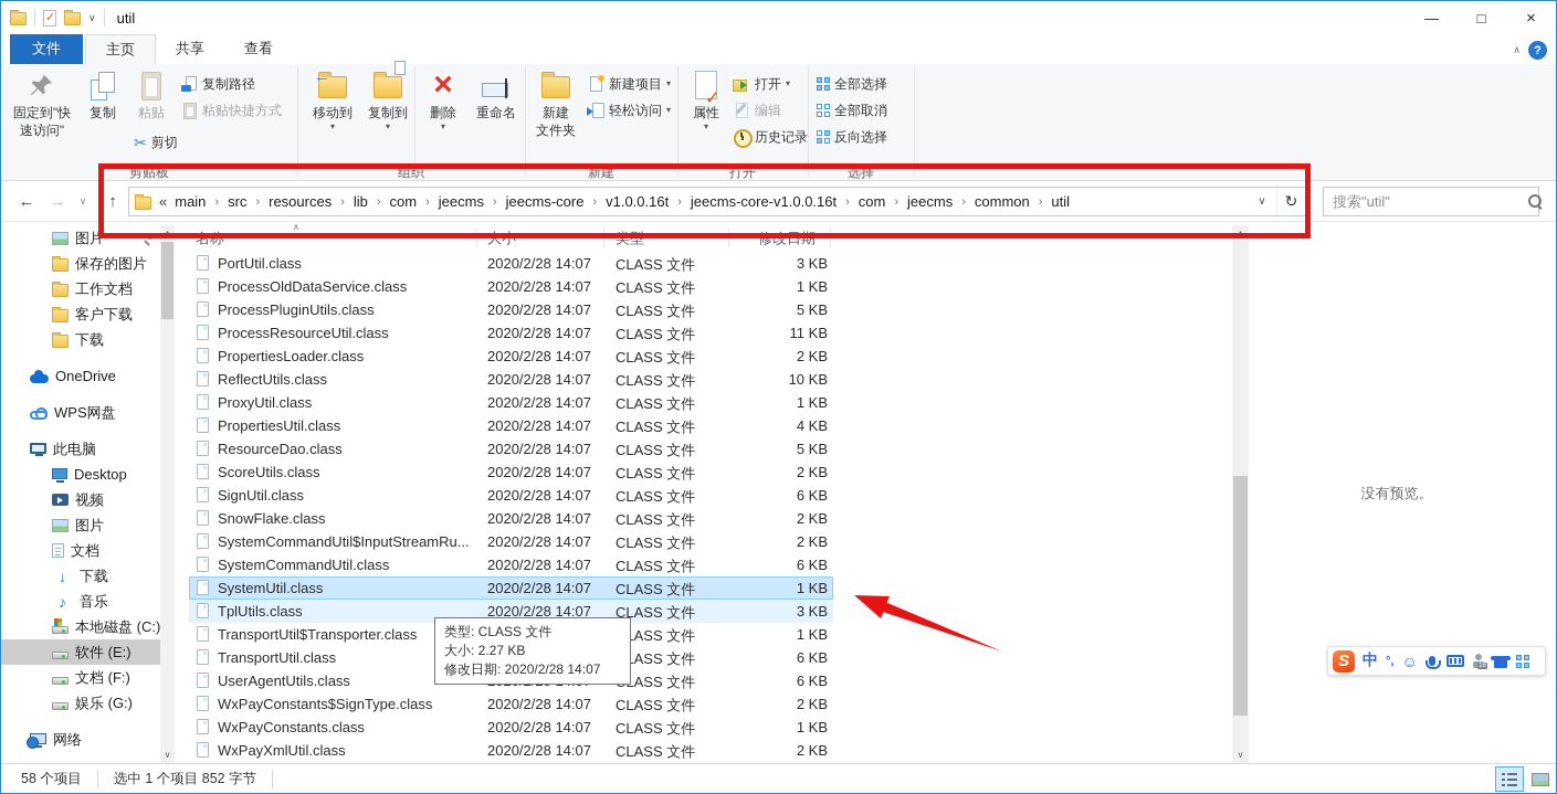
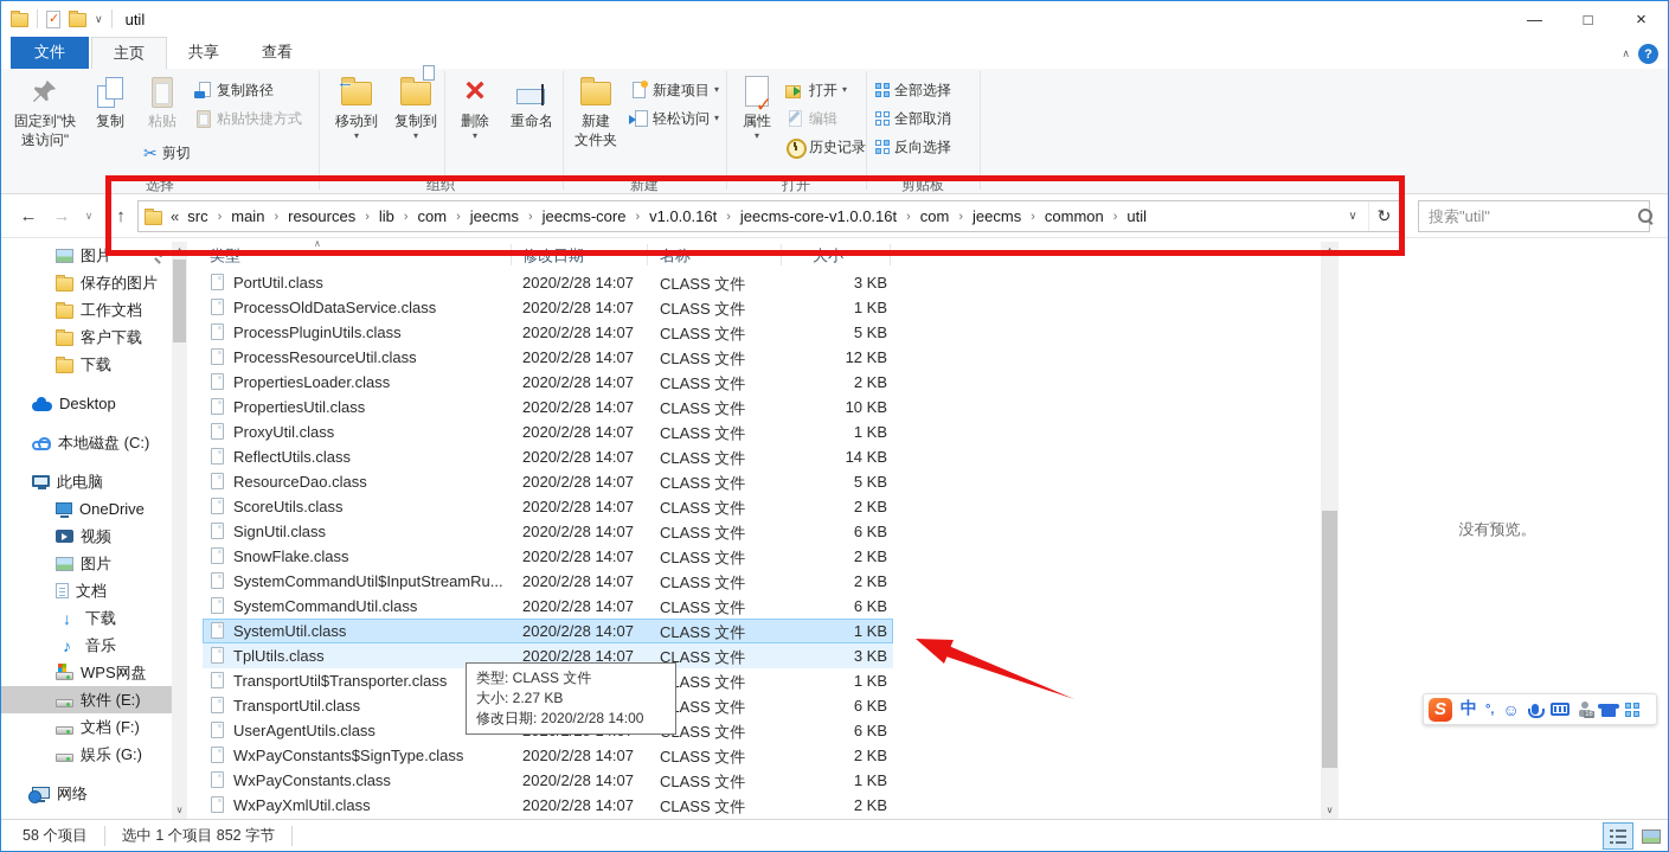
  ✓
  ∨
  util
  —
  □
  ×
  文件
  主页
  共享
  查看
  ∧
  ?
  固定到"快
  速访问"
  复制
  粘贴
  ✂
  剪切
  复制路径
  粘贴快捷方式
  ←
  移动到
  ▾
  复制到
  ▾
  ×
  删除
  ▾
  重命名
  新建
  文件夹
  新建项目
  ▾
  轻松访问
  ▾
  ✓
  属性
  ▾
  打开
  ▾
  编辑
  历史记录
  全部选择
  全部取消
  反向选择
- 剪贴板
+ 选择
  组织
  新建
  打开
- 选择
+ 剪贴板
  ←
  →
  ∨
  ↑
  «
- main
+ src
  ›
- src
+ main
  ›
  resources
  ›
  lib
  ›
  com
  ›
  jeecms
  ›
  jeecms-core
  ›
  v1.0.0.16t
  ›
  jeecms-core-v1.0.0.16t
  ›
  com
  ›
  jeecms
  ›
  common
  ›
  util
  ∨
  ↻
  搜索"util"
  图片
  保存的图片
  工作文档
  客户下载
  下载
- OneDrive
+ Desktop
- WPS网盘
+ 本地磁盘 (C:)
  此电脑
- Desktop
+ OneDrive
  视频
  图片
  文档
  下载
  音乐
- 本地磁盘 (C:)
+ WPS网盘
  软件 (E:)
  文档 (F:)
  娱乐 (G:)
  网络
  ∧
  ∨
- 名称
+ 类型
- 大小
+ 修改日期
- 类型
+ 名称
- 修改日期
+ 大小
  ∧
  PortUtil.class
  2020/2/28 14:07
  CLASS 文件
  3 KB
  ProcessOldDataService.class
  2020/2/28 14:07
  CLASS 文件
  1 KB
  ProcessPluginUtils.class
  2020/2/28 14:07
  CLASS 文件
  5 KB
  ProcessResourceUtil.class
  2020/2/28 14:07
  CLASS 文件
- 11 KB
+ 12 KB
  PropertiesLoader.class
  2020/2/28 14:07
  CLASS 文件
  2 KB
- ReflectUtils.class
+ PropertiesUtil.class
  2020/2/28 14:07
  CLASS 文件
  10 KB
  ProxyUtil.class
  2020/2/28 14:07
  CLASS 文件
  1 KB
- PropertiesUtil.class
+ ReflectUtils.class
  2020/2/28 14:07
  CLASS 文件
- 4 KB
+ 14 KB
  ResourceDao.class
  2020/2/28 14:07
  CLASS 文件
  5 KB
  ScoreUtils.class
  2020/2/28 14:07
  CLASS 文件
  2 KB
  SignUtil.class
  2020/2/28 14:07
  CLASS 文件
  6 KB
  SnowFlake.class
  2020/2/28 14:07
  CLASS 文件
  2 KB
  SystemCommandUtil$InputStreamRu...
  2020/2/28 14:07
  CLASS 文件
  2 KB
  SystemCommandUtil.class
  2020/2/28 14:07
  CLASS 文件
  6 KB
  SystemUtil.class
  2020/2/28 14:07
  CLASS 文件
  1 KB
  TplUtils.class
  2020/2/28 14:07
  CLASS 文件
  3 KB
  TransportUtil$Transporter.class
  ASS 文件
  1 KB
  TransportUtil.class
  ASS 文件
  6 KB
  UserAgentUtils.class
  ASS 文件
  6 KB
  WxPayConstants$SignType.class
  2020/2/28 14:07
  CLASS 文件
  2 KB
  WxPayConstants.class
  2020/2/28 14:07
  CLASS 文件
  1 KB
  WxPayXmlUtil.class
  2020/2/28 14:07
  CLASS 文件
  2 KB
  ∧
  ∨
  类型: CLASS 文件
  大小: 2.27 KB
- 修改日期: 2020/2/28 14:07
+ 修改日期: 2020/2/28 14:00
  没有预览。
  S
  中
  °,
  ☺
  58 个项目
  选中 1 个项目 852 字节
